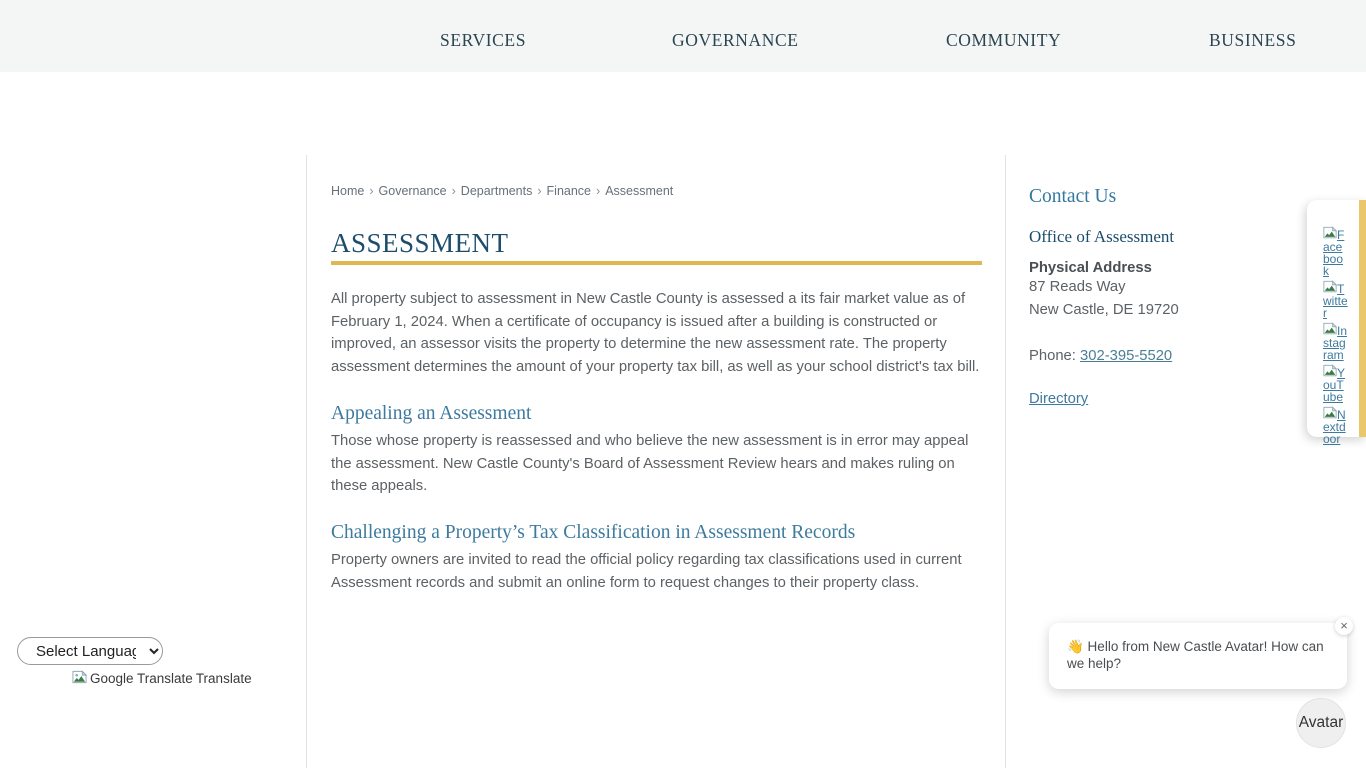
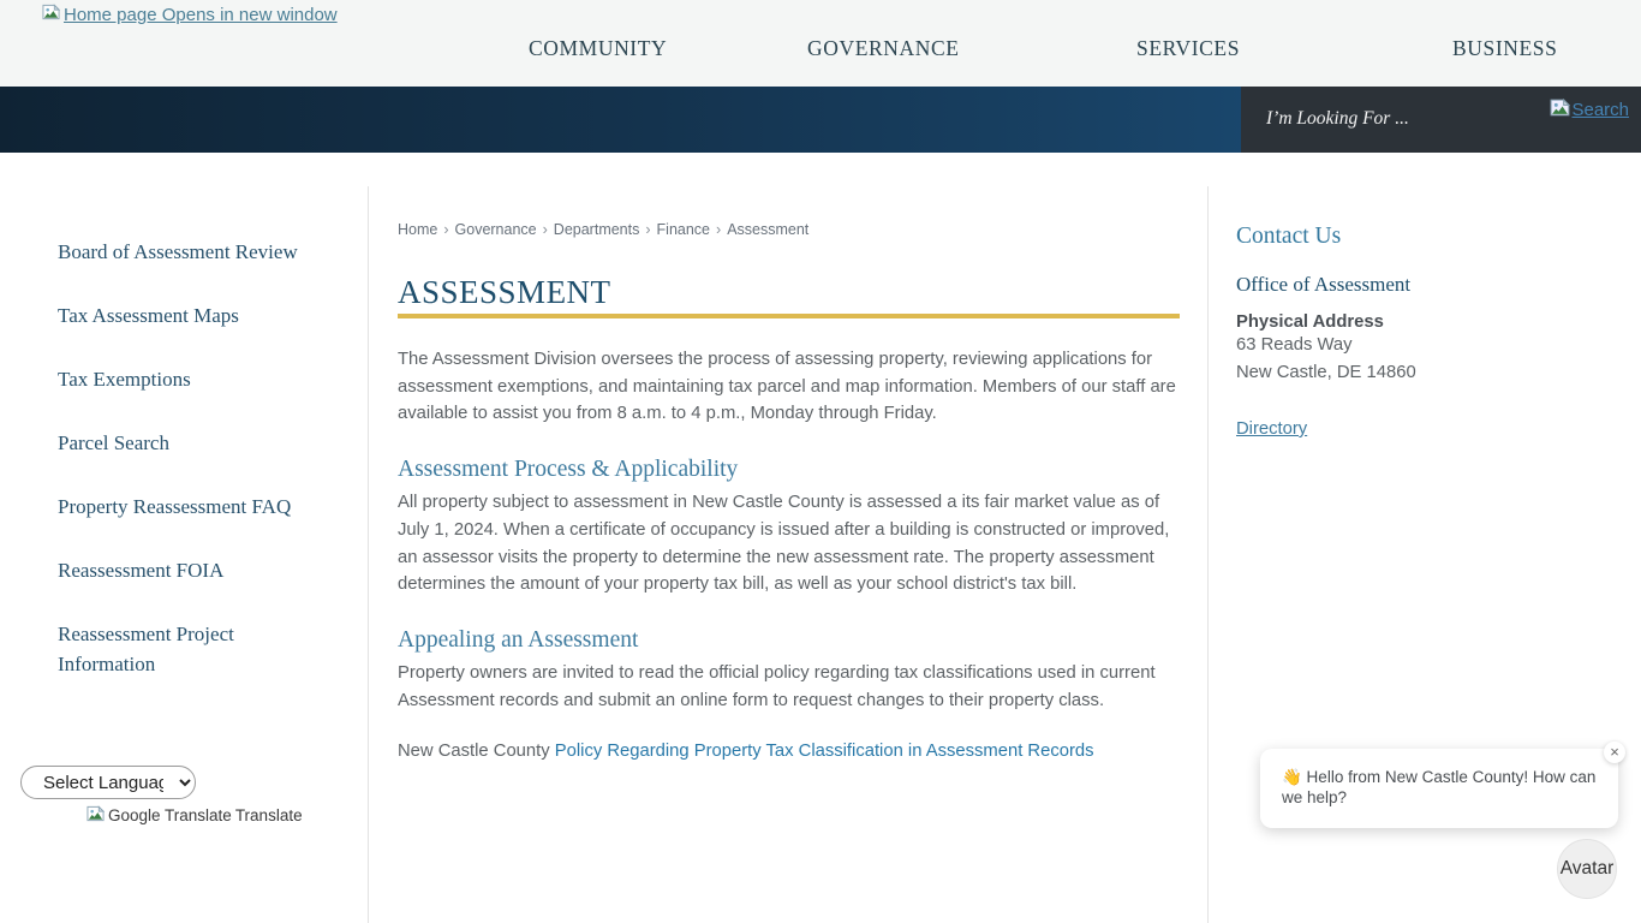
+ Home page Opens in new window
- SERVICES
+ COMMUNITY
  GOVERNANCE
- COMMUNITY
+ SERVICES
  BUSINESS
+ I’m Looking For ...
+ Search
+ Board of Assessment Review
+ Tax Assessment Maps
+ Tax Exemptions
+ Parcel Search
+ Property Reassessment FAQ
+ Reassessment FOIA
+ Reassessment Project Information
  Select Langua
  Google Translate
  Translate
  Home › Governance › Departments › Finance › Assessment
  ASSESSMENT
+ The Assessment Division oversees the process of assessing property, reviewing applications for assessment exemptions, and maintaining tax parcel and map information. Members of our staff are available to assist you from 8 a.m. to 4 p.m., Monday through Friday.
+ Assessment Process & Applicability
- All property subject to assessment in New Castle County is assessed a its fair market value as of February 1, 2024. When a certificate of occupancy is issued after a building is constructed or improved, an assessor visits the property to determine the new assessment rate. The property assessment determines the amount of your property tax bill, as well as your school district's tax bill.
+ All property subject to assessment in New Castle County is assessed a its fair market value as of July 1, 2024. When a certificate of occupancy is issued after a building is constructed or improved, an assessor visits the property to determine the new assessment rate. The property assessment determines the amount of your property tax bill, as well as your school district's tax bill.
  Appealing an Assessment
- Those whose property is reassessed and who believe the new assessment is in error may appeal the assessment. New Castle County's Board of Assessment Review hears and makes ruling on these appeals.
- Challenging a Property’s Tax Classification in Assessment Records
  Property owners are invited to read the official policy regarding tax classifications used in current Assessment records and submit an online form to request changes to their property class.
+ New Castle County Policy Regarding Property Tax Classification in Assessment Records
  Contact Us
  Office of Assessment
  Physical Address
- 87 Reads Way
+ 63 Reads Way
- New Castle, DE 19720
+ New Castle, DE 14860
- Phone: 302-395-5520
  Directory
- Facebook
- Twitter
- Instagram
- YouTube
- Nextdoor
- 👋 Hello from New Castle Avatar! How can we help?
+ 👋 Hello from New Castle County! How can we help?
  ×
  Avatar
